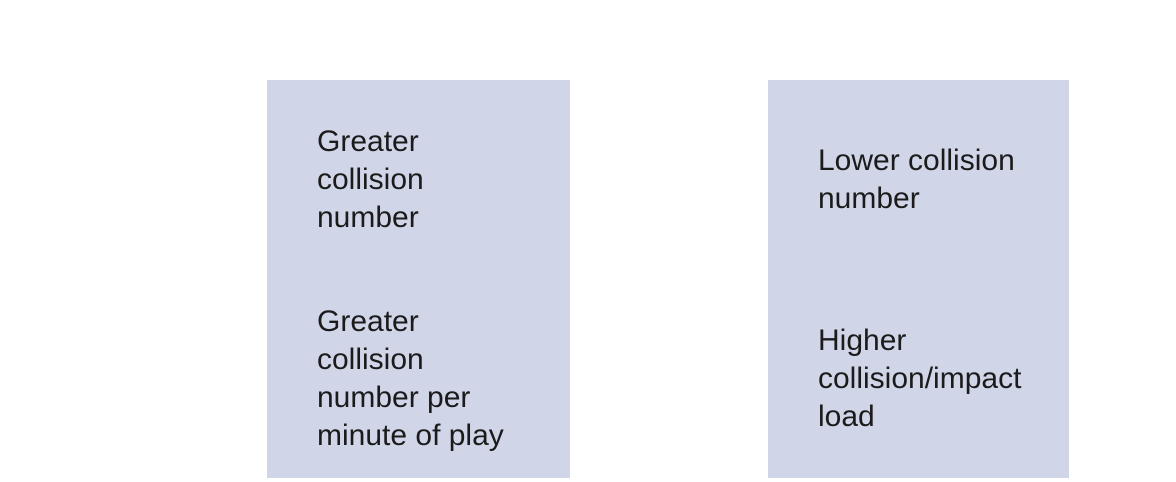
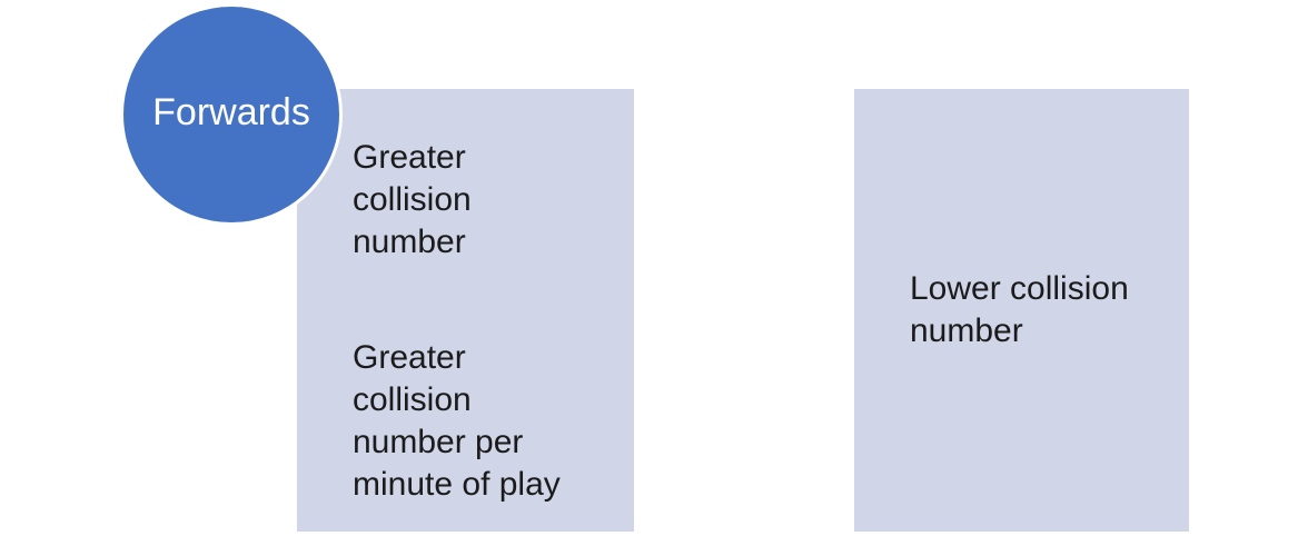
  Greater
  collision
  number
  Greater
  collision
  number per
  minute of play
+ Forwards
  Lower collision
  number
- Higher
- collision/impact
- load
